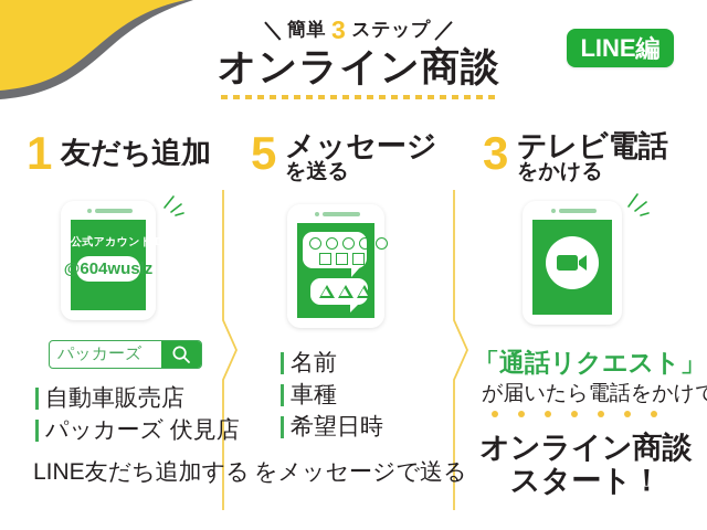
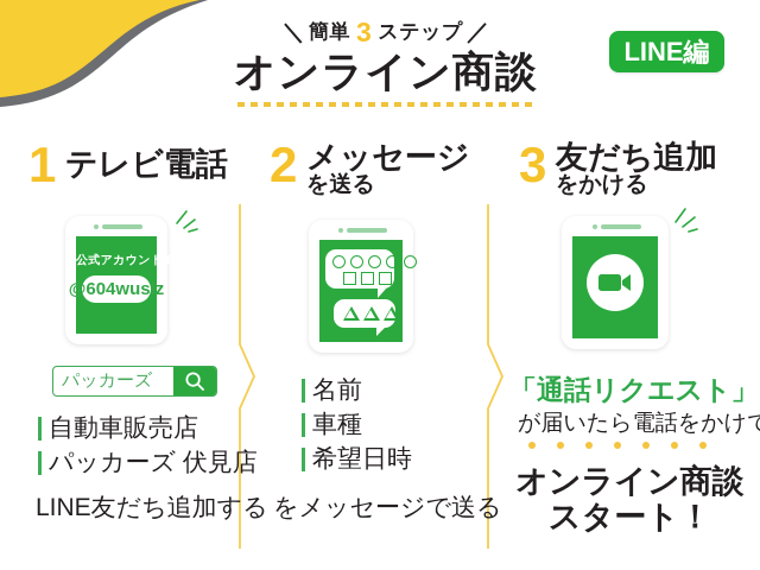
  ＼
  簡単
  3
  ステップ
  ／
  オンライン商談
  LINE編
  1
- 友だち追加
+ テレビ電話
  公式アカウントID
  @604wuslz
  パッカーズ
  自動車販売店
  パッカーズ 伏見店
  LINE友だち追加する
- 5
+ 2
  メッセージ
  を送る
  名前
  車種
  希望日時
  をメッセージで送る
  3
- テレビ電話
+ 友だち追加
  をかける
  「通話リクエスト」
  が届いたら電話をかけて
  オンライン商談
  スタート！
